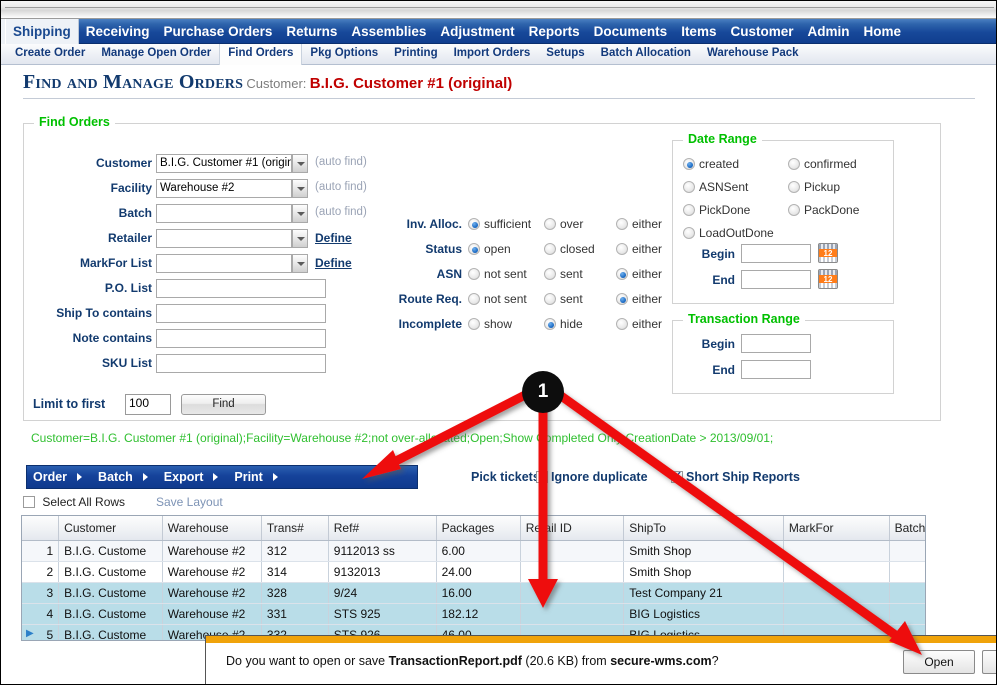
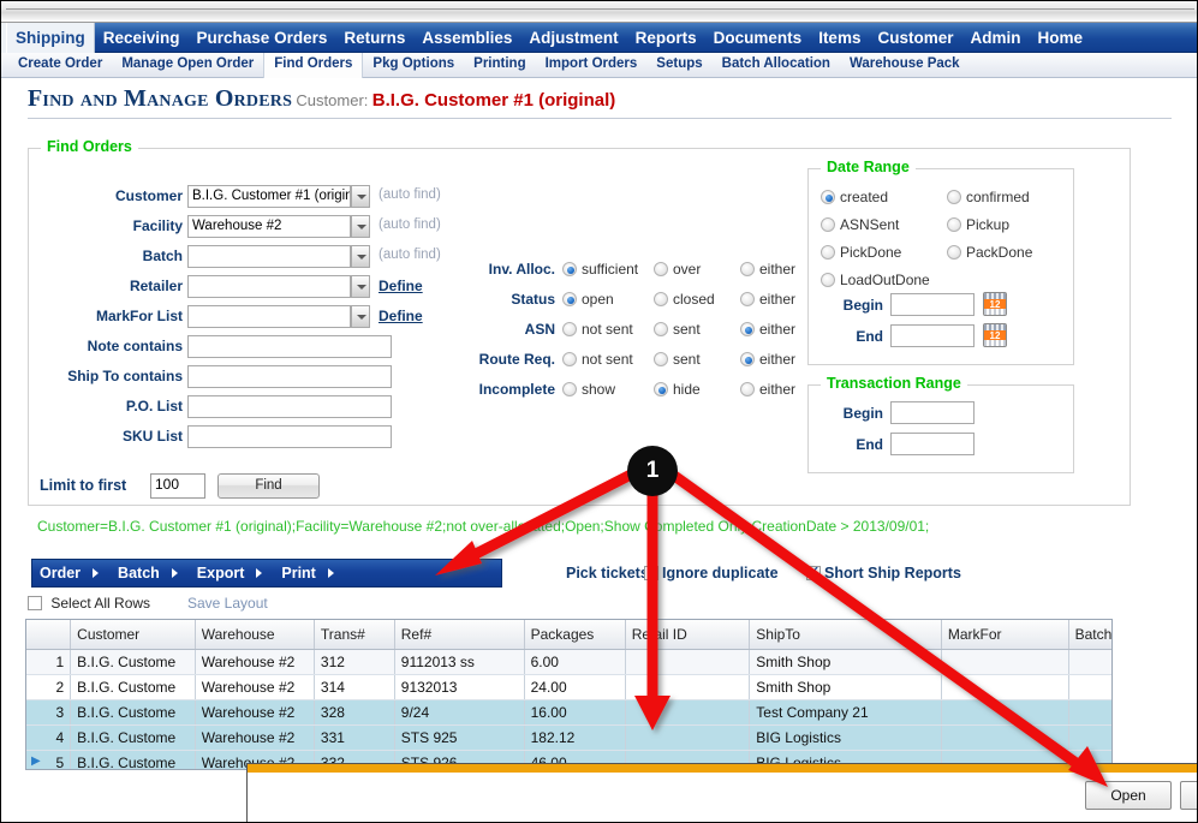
  Shipping
  Receiving
  Purchase Orders
  Returns
  Assemblies
  Adjustment
  Reports
  Documents
  Items
  Customer
  Admin
  Home
  Create Order
  Manage Open Order
  Find Orders
  Pkg Options
  Printing
  Import Orders
  Setups
  Batch Allocation
  Warehouse Pack
  Find and Manage Orders Customer: B.I.G. Customer #1 (original)
  Find Orders
  Customer
  B.I.G. Customer #1 (origin
  (auto find)
  Facility
  Warehouse #2
  (auto find)
  Batch
  (auto find)
  Retailer
  Define
  MarkFor List
  Define
- P.O. List
+ Note contains
  Ship To contains
- Note contains
+ P.O. List
  SKU List
  Inv. Alloc.
  sufficient
  over
  either
  Status
  open
  closed
  either
  ASN
  not sent
  sent
  either
  Route Req.
  not sent
  sent
  either
  Incomplete
  show
  hide
  either
  Date Range
  created
  confirmed
  ASNSent
  Pickup
  PickDone
  PackDone
  LoadOutDone
  Begin
  12
  End
  12
  Transaction Range
  Begin
  End
  Limit to first
  100
  Find
  Customer=B.I.G. Customer #1 (original);Facility=Warehouse #2;not over-allted;Open;Showompleted OnCreationDate > 2013/09/01;
  Order
  Batch
  Export
  Print
  Pick ticket
  Ignore duplicate
  Short Ship Reports
  Select All Rows
  Save Layout
  	Customer	Warehouse	Trans#	Ref#	Packages	Reail ID	ShipTo	MarkFor	Batch
  1	B.I.G. Custome	Warehouse #2	312	9112013 ss	6.00		Smith Shop
  2	B.I.G. Custome	Warehouse #2	314	9132013	24.00		Smith Shop
  3	B.I.G. Custome	Warehouse #2	328	9/24	16.00		Test Company 21
  4	B.I.G. Custome	Warehouse #2	331	STS 925	182.12		BIG Logistics
- Do you want to open or save TransactionReport.pdf (20.6 KB) from secure-wms.com?
  Open
  1
